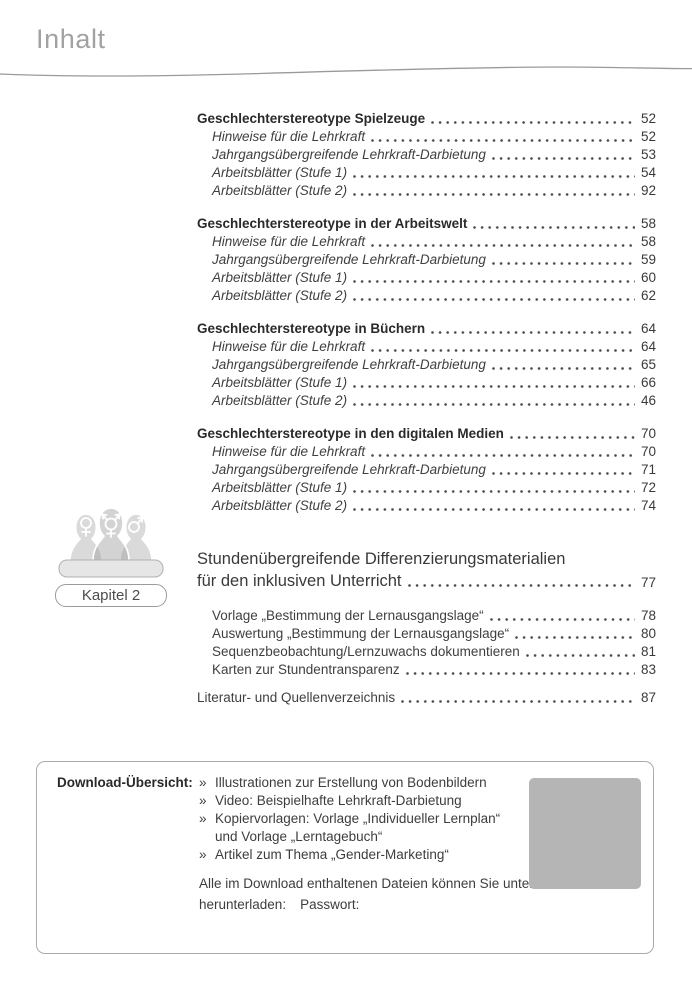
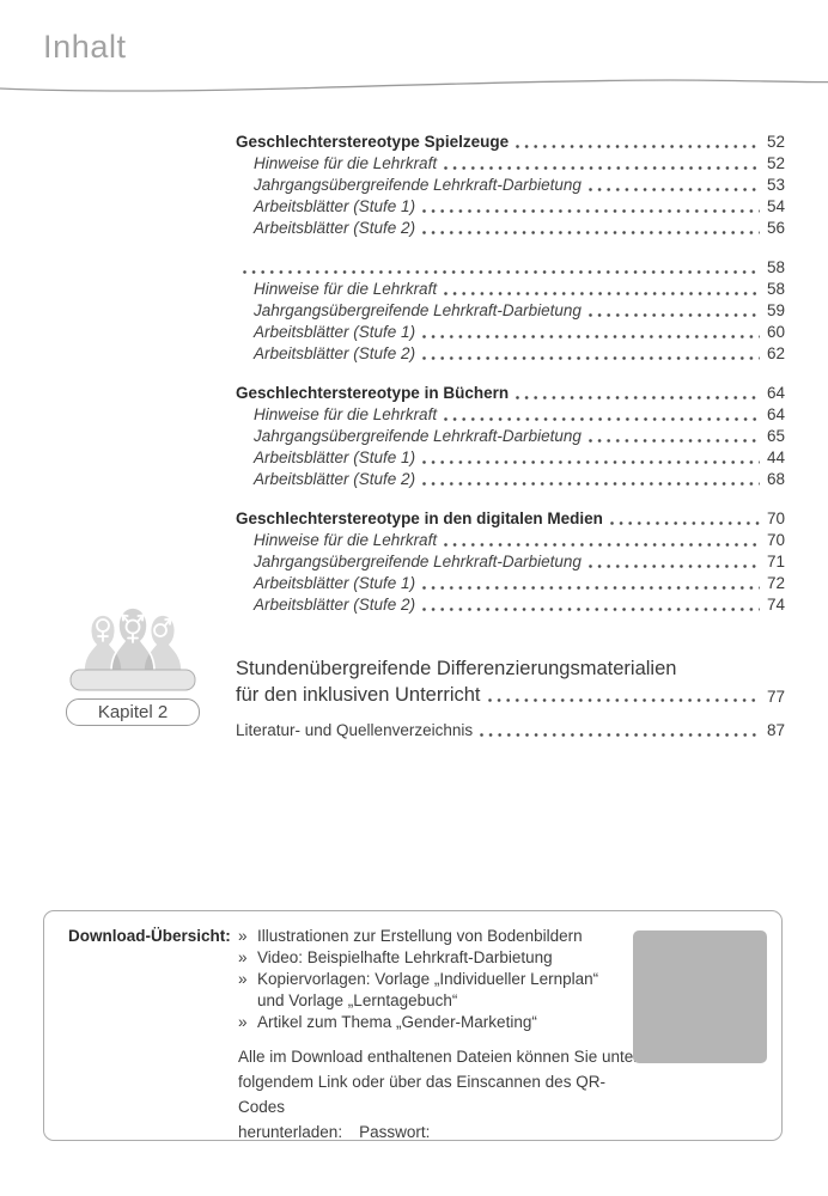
  Inhalt
  Geschlechterstereotype Spielzeuge
  52
  Hinweise für die Lehrkraft
  52
  Jahrgangsübergreifende Lehrkraft-Darbietung
  53
  Arbeitsblätter (Stufe 1)
  54
  Arbeitsblätter (Stufe 2)
- 92
+ 56
- Geschlechterstereotype in der Arbeitswelt
  58
  Hinweise für die Lehrkraft
  58
  Jahrgangsübergreifende Lehrkraft-Darbietung
  59
  Arbeitsblätter (Stufe 1)
  60
  Arbeitsblätter (Stufe 2)
  62
  Geschlechterstereotype in Büchern
  64
  Hinweise für die Lehrkraft
  64
  Jahrgangsübergreifende Lehrkraft-Darbietung
  65
  Arbeitsblätter (Stufe 1)
- 66
+ 44
  Arbeitsblätter (Stufe 2)
- 46
+ 68
  Geschlechterstereotype in den digitalen Medien
  70
  Hinweise für die Lehrkraft
  70
  Jahrgangsübergreifende Lehrkraft-Darbietung
  71
  Arbeitsblätter (Stufe 1)
  72
  Arbeitsblätter (Stufe 2)
  74
  Stundenübergreifende Differenzierungsmaterialien
  für den inklusiven Unterricht
  77
- Vorlage „Bestimmung der Lernausgangslage“
- 78
- Auswertung „Bestimmung der Lernausgangslage“
- 80
- Sequenzbeobachtung/Lernzuwachs dokumentieren
- 81
- Karten zur Stundentransparenz
- 83
  Literatur- und Quellenverzeichnis
  87
  Kapitel 2
  Download-Übersicht:
  »
  Illustrationen zur Erstellung von Bodenbildern
  »
  Video: Beispielhafte Lehrkraft-Darbietung
  »
  Kopiervorlagen: Vorlage „Individueller Lernplan“
  und Vorlage „Lerntagebuch“
  »
  Artikel zum Thema „Gender-Marketing“
  Alle im Download enthaltenen Dateien können Sie unte
+ folgendem Link oder über das Einscannen des QR-Codes
  herunterladen:
  Passwort:
